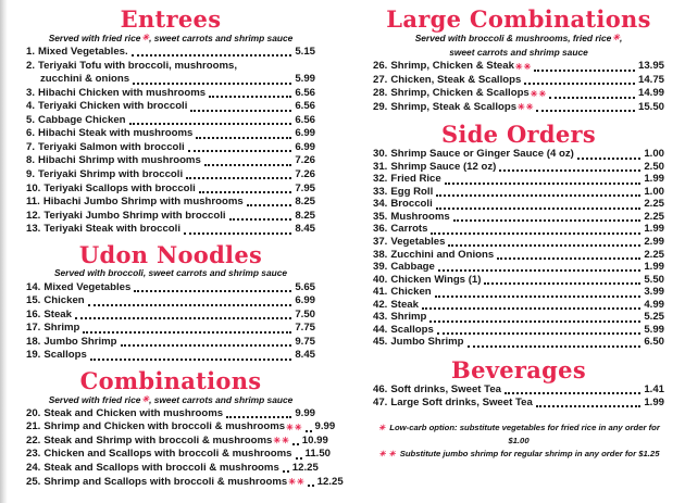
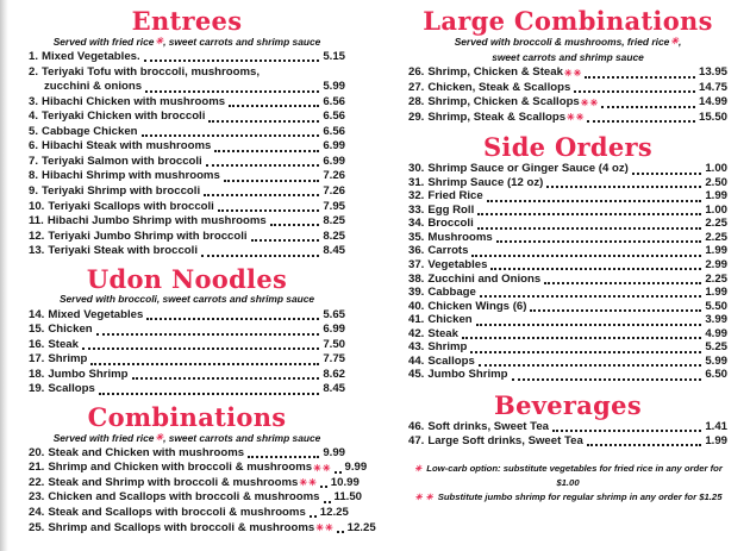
  Entrees
  Served with fried rice✳, sweet carrots and shrimp sauce
  1.
  Mixed Vegetables.
  5.15
  2.
  Teriyaki Tofu with broccoli, mushrooms,
  zucchini & onions
  5.99
  3.
  Hibachi Chicken with mushrooms
  6.56
  4.
  Teriyaki Chicken with broccoli
  6.56
  5.
  Cabbage Chicken
  6.56
  6.
  Hibachi Steak with mushrooms
  6.99
  7.
  Teriyaki Salmon with broccoli
  6.99
  8.
  Hibachi Shrimp with mushrooms
  7.26
  9.
  Teriyaki Shrimp with broccoli
  7.26
  10.
  Teriyaki Scallops with broccoli
  7.95
  11.
  Hibachi Jumbo Shrimp with mushrooms
  8.25
  12.
  Teriyaki Jumbo Shrimp with broccoli
  8.25
  13.
  Teriyaki Steak with broccoli
  8.45
  Udon Noodles
  Served with broccoli, sweet carrots and shrimp sauce
  14.
  Mixed Vegetables
  5.65
  15.
  Chicken
  6.99
  16.
  Steak
  7.50
  17.
  Shrimp
  7.75
  18.
  Jumbo Shrimp
- 9.75
+ 8.62
  19.
  Scallops
  8.45
  Combinations
  Served with fried rice✳, sweet carrots and shrimp sauce
  20.
  Steak and Chicken with mushrooms
  9.99
  21.
  Shrimp and Chicken with broccoli & mushrooms
  ✳
  ✳
  9.99
  22.
  Steak and Shrimp with broccoli & mushrooms
  ✳
  ✳
  10.99
  23.
  Chicken and Scallops with broccoli & mushrooms
  11.50
  24.
  Steak and Scallops with broccoli & mushrooms
  12.25
  25.
  Shrimp and Scallops with broccoli & mushrooms
  ✳
  ✳
  12.25
  Large Combinations
  Served with broccoli & mushrooms, fried rice✳,
  sweet carrots and shrimp sauce
  26.
  Shrimp, Chicken & Steak
  ✳
  ✳
  13.95
  27.
  Chicken, Steak & Scallops
  14.75
  28.
  Shrimp, Chicken & Scallops
  ✳
  ✳
  14.99
  29.
  Shrimp, Steak & Scallops
  ✳
  ✳
  15.50
  Side Orders
  30.
  Shrimp Sauce or Ginger Sauce (4 oz)
  1.00
  31.
  Shrimp Sauce (12 oz)
  2.50
  32.
  Fried Rice
  1.99
  33.
  Egg Roll
  1.00
  34.
  Broccoli
  2.25
  35.
  Mushrooms
  2.25
  36.
  Carrots
  1.99
  37.
  Vegetables
  2.99
  38.
  Zucchini and Onions
  2.25
  39.
  Cabbage
  1.99
  40.
- Chicken Wings (1)
+ Chicken Wings (6)
  5.50
  41.
  Chicken
  3.99
  42.
  Steak
  4.99
  43.
  Shrimp
  5.25
  44.
  Scallops
  5.99
  45.
  Jumbo Shrimp
  6.50
  Beverages
  46.
  Soft drinks, Sweet Tea
  1.41
  47.
  Large Soft drinks, Sweet Tea
  1.99
  ✳ Low-carb option: substitute vegetables for fried rice in any order for $1.00
  ✳ ✳ Substitute jumbo shrimp for regular shrimp in any order for $1.25
